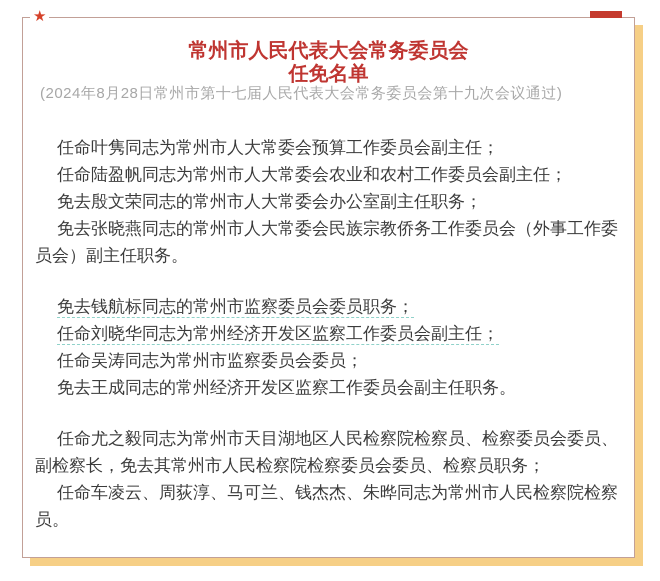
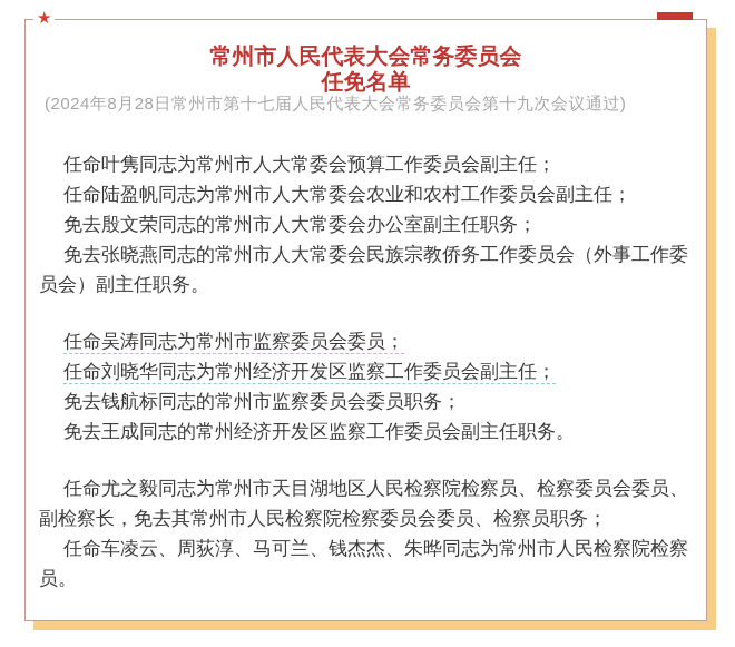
  常州市人民代表大会常务委员会
  任免名单
  (2024年8月28日常州市第十七届人民代表大会常务委员会第十九次会议通过)
  任命叶隽同志为常州市人大常委会预算工作委员会副主任；
  任命陆盈帆同志为常州市人大常委会农业和农村工作委员会副主任；
  免去殷文荣同志的常州市人大常委会办公室副主任职务；
  免去张晓燕同志的常州市人大常委会民族宗教侨务工作委员会（外事工作委员会）副主任职务。
- 免去钱航标同志的常州市监察委员会委员职务；
+ 任命吴涛同志为常州市监察委员会委员；
  任命刘晓华同志为常州经济开发区监察工作委员会副主任；
- 任命吴涛同志为常州市监察委员会委员；
+ 免去钱航标同志的常州市监察委员会委员职务；
  免去王成同志的常州经济开发区监察工作委员会副主任职务。
  任命尤之毅同志为常州市天目湖地区人民检察院检察员、检察委员会委员、副检察长，免去其常州市人民检察院检察委员会委员、检察员职务；
  任命车凌云、周荻淳、马可兰、钱杰杰、朱晔同志为常州市人民检察院检察员。
  ★
